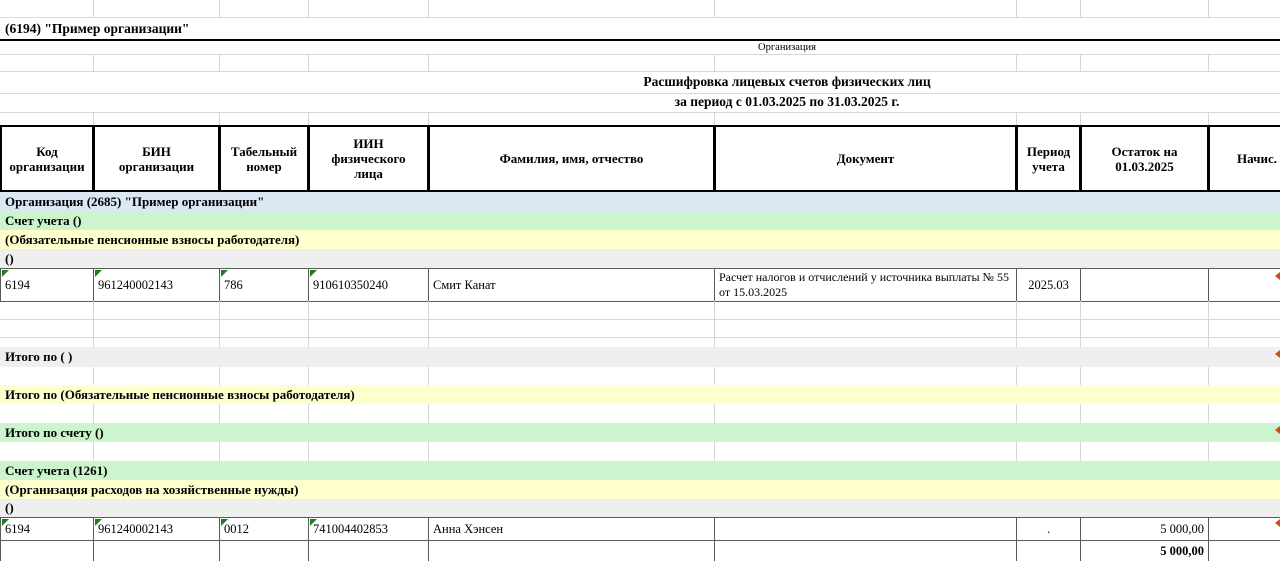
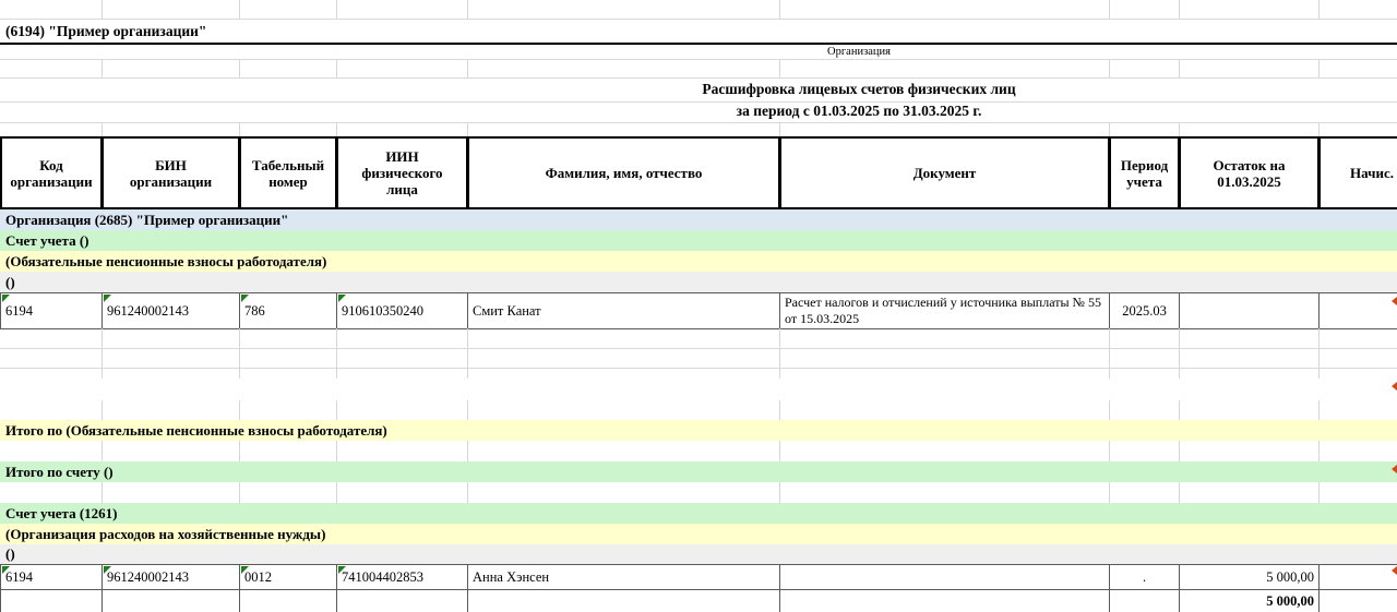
  (6194) "Пример организации"
  Организация
  Расшифровка лицевых счетов физических лиц
  за период с 01.03.2025 по 31.03.2025 г.
  Код
  организации
  БИН
  организации
  Табельный
  номер
  ИИН
  физического
  лица
  Фамилия, имя, отчество
  Документ
  Период
  учета
  Остаток на
  01.03.2025
  Начис.
  Организация (2685) "Пример организации"
  Счет учета ()
  (Обязательные пенсионные взносы работодателя)
  ()
  6194
  961240002143
  786
  910610350240
  Смит Канат
  Расчет налогов и отчислений у источника выплаты № 55 от 15.03.2025
  2025.03
- Итого по ( )
  Итого по (Обязательные пенсионные взносы работодателя)
  Итого по счету ()
  Счет учета (1261)
  (Организация расходов на хозяйственные нужды)
  ()
  6194
  961240002143
  0012
  741004402853
  Анна Хэнсен
  .
  5 000,00
  5 000,00
